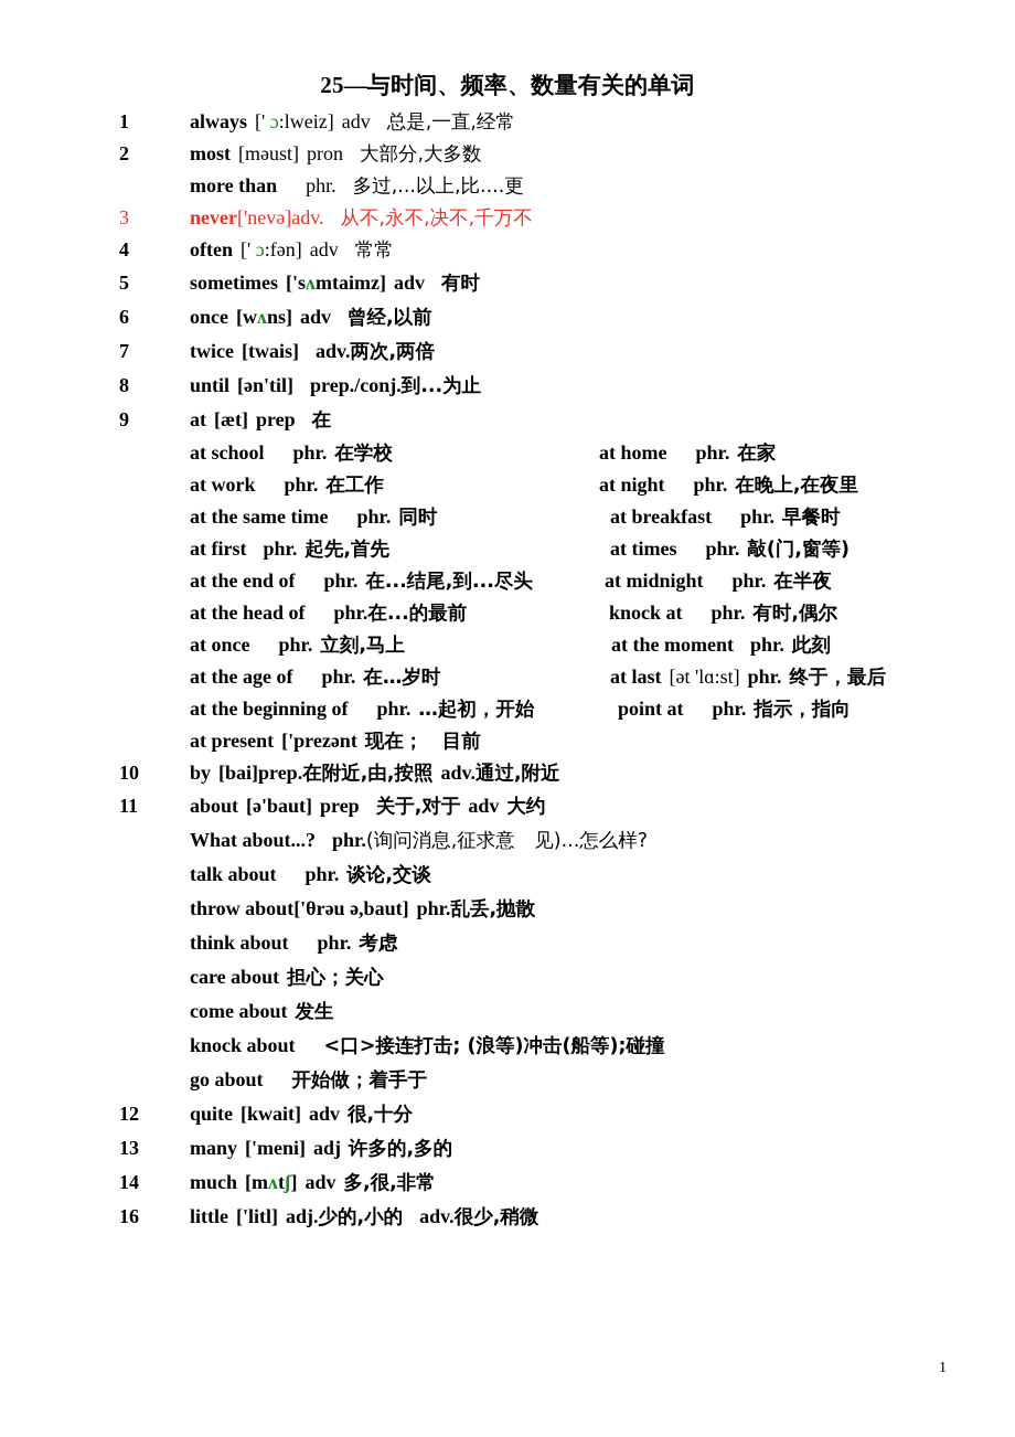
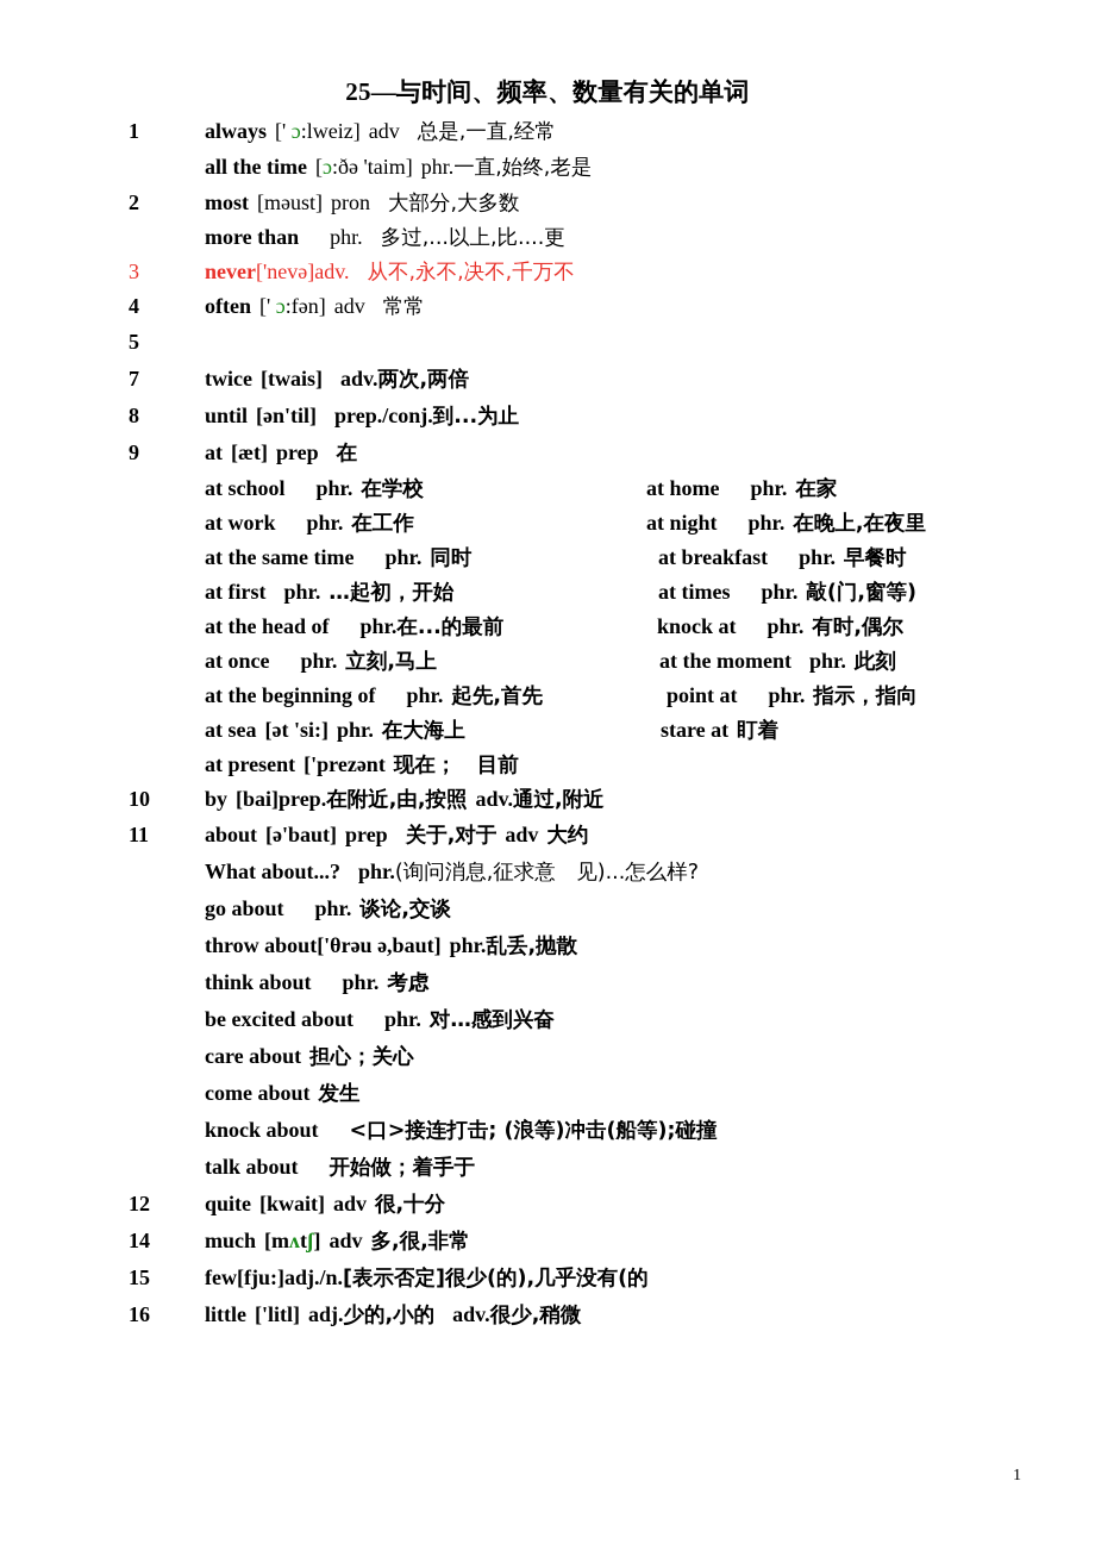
  25—与时间、频率、数量有关的单词
  1
  always [' ɔ:lweiz] adv 总是,一直,经常
+ all the time [ɔ:ðə 'taim] phr.一直,始终,老是
  2
  most [məust] pron 大部分,大多数
  more than phr. 多过,...以上,比....更
  3
  never['nevə]adv. 从不,永不,决不,千万不
  4
  often [' ɔ:fən] adv 常常
  5
- sometimes ['sʌmtaimz] adv 有时
- 6
- once [wʌns] adv 曾经,以前
  7
  twice [twais] adv.两次,两倍
  8
  until [ən'til] prep./conj.到...为止
  9
  at [æt] prep 在
  at school phr. 在学校
  at home phr. 在家
  at work phr. 在工作
  at night phr. 在晚上,在夜里
  at the same time phr. 同时
  at breakfast phr. 早餐时
- at first phr. 起先,首先
+ at first phr. …起初，开始
  at times phr. 敲(门,窗等)
- at the end of phr. 在...结尾,到...尽头
- at midnight phr. 在半夜
  at the head of phr.在...的最前
  knock at phr. 有时,偶尔
  at once phr. 立刻,马上
  at the moment phr. 此刻
- at the age of phr. 在…岁时
- at last [ət 'lɑ:st] phr. 终于，最后
- at the beginning of phr. …起初，开始
+ at the beginning of phr. 起先,首先
  point at phr. 指示，指向
+ at sea [ət 'si:] phr. 在大海上
+ stare at 盯着
  at present ['prezənt 现在； 目前
  10
  by [bai]prep.在附近,由,按照 adv.通过,附近
  11
  about [ə'baut] prep 关于,对于 adv 大约
  What about...? phr.(询问消息,征求意 见)...怎么样?
- talk about phr. 谈论,交谈
+ go about phr. 谈论,交谈
  throw about['θrəu ə,baut] phr.乱丢,抛散
  think about phr. 考虑
+ be excited about phr. 对…感到兴奋
  care about 担心；关心
  come about 发生
  knock about <口>接连打击; (浪等)冲击(船等);碰撞
- go about 开始做；着手于
+ talk about 开始做；着手于
  12
  quite [kwait] adv 很,十分
- 13
- many ['meni] adj 许多的,多的
  14
  much [mʌtʃ] adv 多,很,非常
+ 15
+ few[fju:]adj./n.[表示否定]很少(的),几乎没有(的
  16
  little ['litl] adj.少的,小的 adv.很少,稍微
  1
